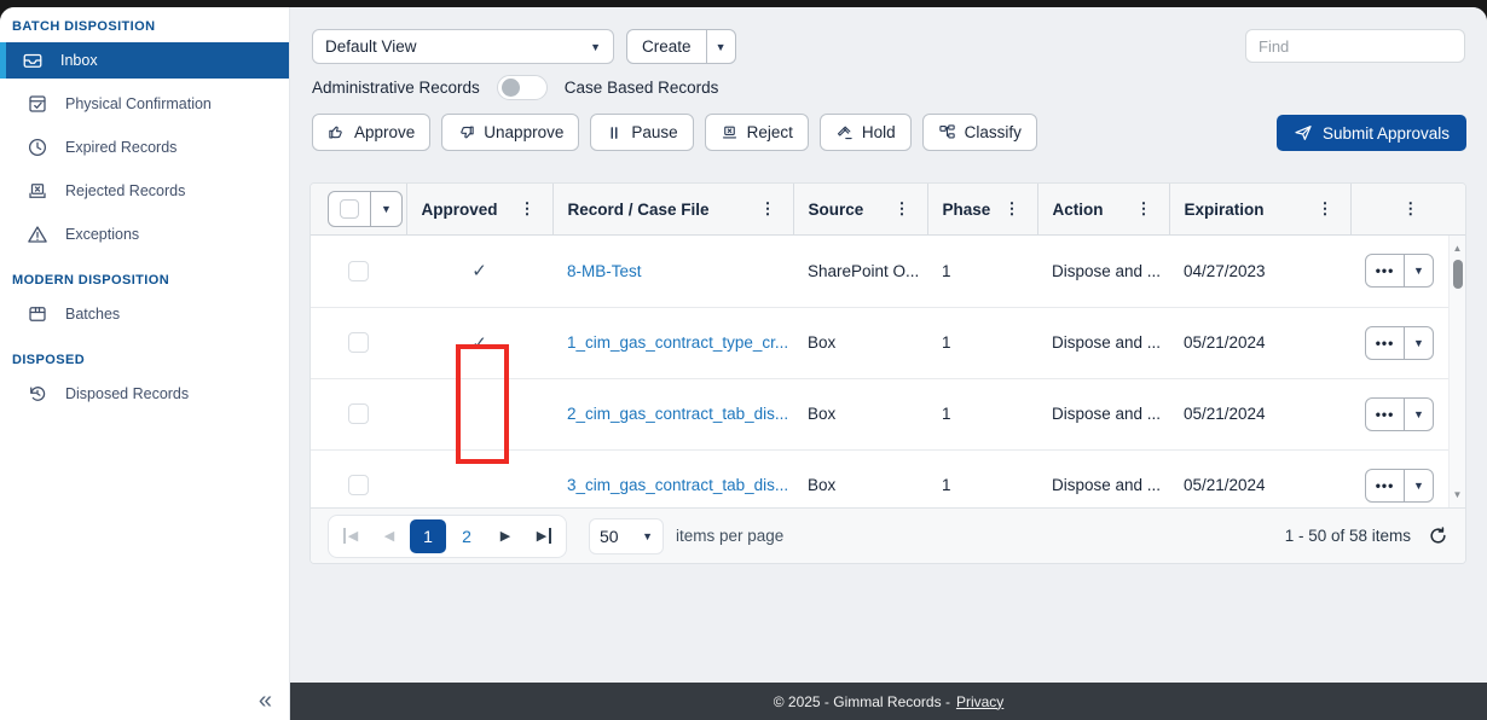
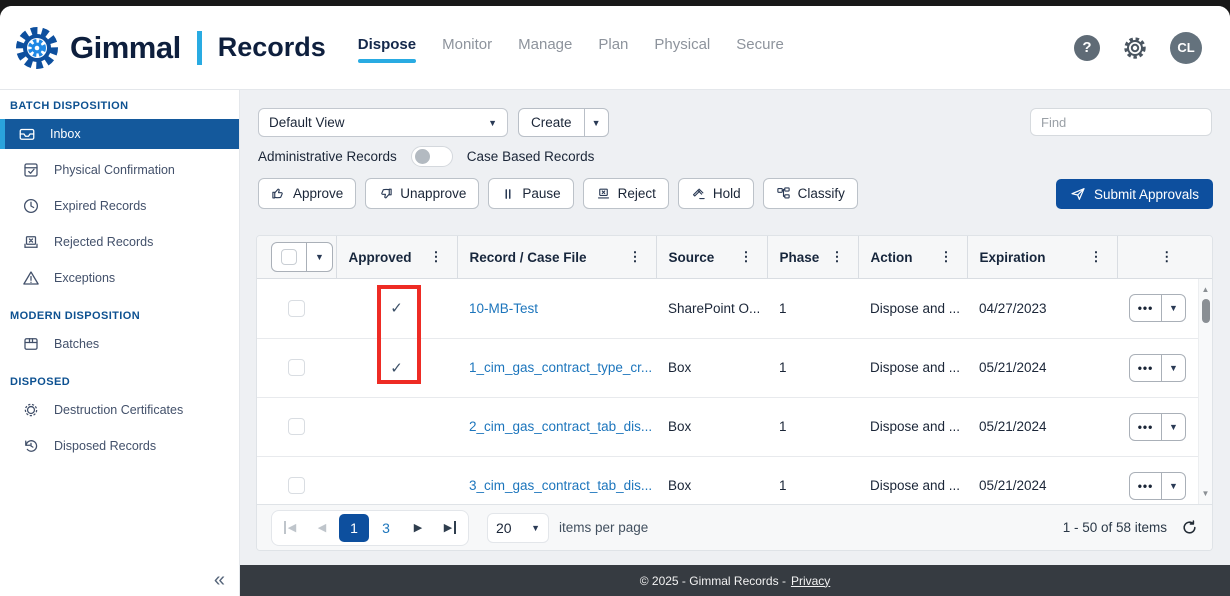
+ Gimmal
+ Records
+ Dispose
+ Monitor
+ Manage
+ Plan
+ Physical
+ Secure
+ ?
+ CL
  BATCH DISPOSITION
  Inbox
  Physical Confirmation
  Expired Records
  Rejected Records
  Exceptions
  MODERN DISPOSITION
  Batches
  DISPOSED
+ Destruction Certificates
  Disposed Records
  «
  Default View
  ▼
  Create
  ▼
  Find
  Administrative Records
  Case Based Records
  Approve
  Unapprove
  Pause
  Reject
  Hold
  Classify
  Submit Approvals
  ▼	Approved ⋮	Record / Case File ⋮	Source ⋮	Phase ⋮	Action ⋮	Expiration ⋮	⋮
- 	✓	8-MB-Test	SharePoint O...	1	Dispose and ...	04/27/2023	••• ▼
+ 	✓	10-MB-Test	SharePoint O...	1	Dispose and ...	04/27/2023	••• ▼
  	✓	1_cim_gas_contract_type_cr...	Box	1	Dispose and ...	05/21/2024	••• ▼
  		2_cim_gas_contract_tab_dis...	Box	1	Dispose and ...	05/21/2024	••• ▼
  		3_cim_gas_contract_tab_dis...	Box	1	Dispose and ...	05/21/2024	••• ▼
  ▲
  ▼
  ◀
  ◀
  1
- 2
+ 3
  ▶
  ▶
- 50
+ 20
  ▼
  items per page
  1 - 50 of 58 items
  © 2025 - Gimmal Records -
  Privacy
